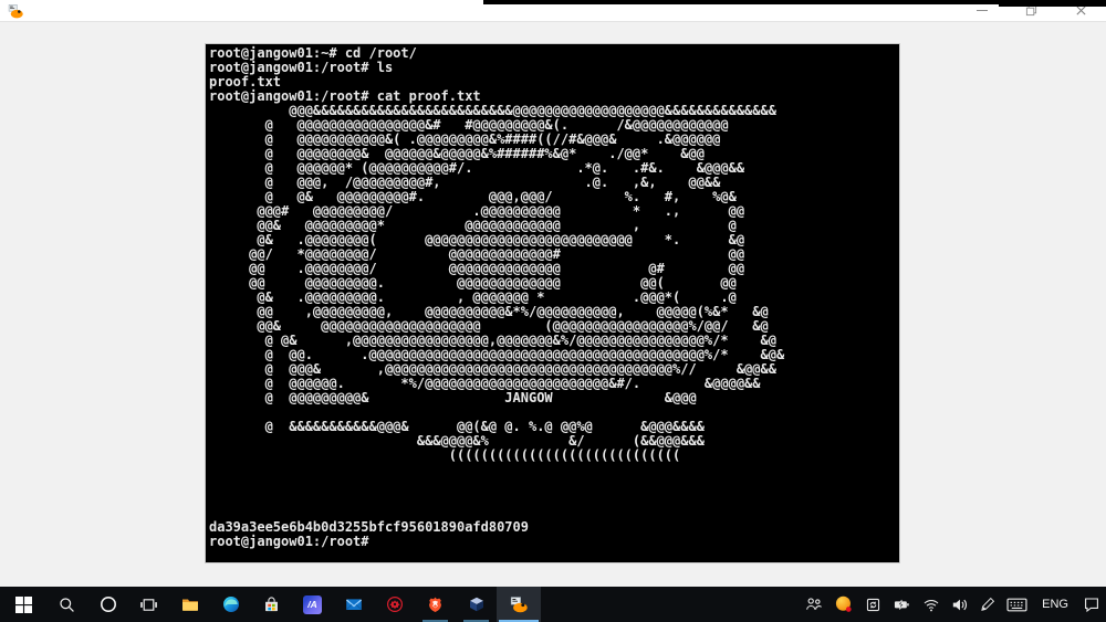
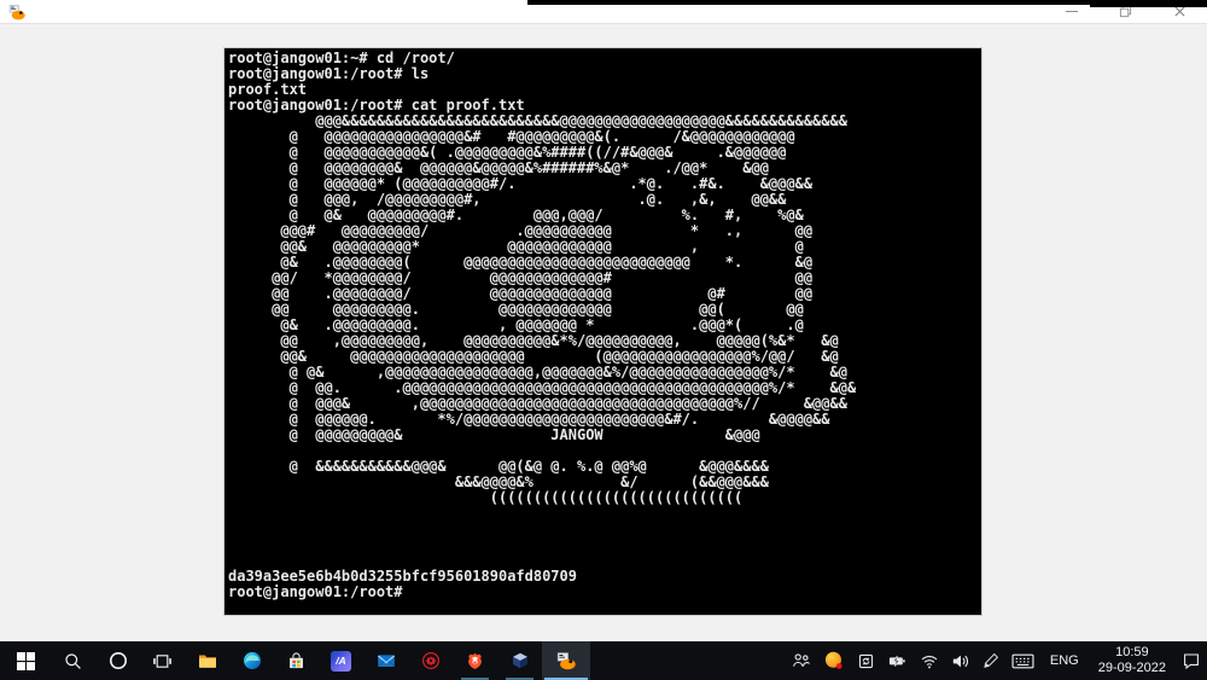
  root@jangow01:~# cd /root/
  root@jangow01:/root# ls
  proof.txt
  root@jangow01:/root# cat proof.txt
  @@@&&&&&&&&&&&&&&&&&&&&&&&&&@@@@@@@@@@@@@@@@@@@&&&&&&&&&&&&&&
  @ @@@@@@@@@@@@@@@@&# #@@@@@@@@@&(. /&@@@@@@@@@@@@
  @ @@@@@@@@@@@&( .@@@@@@@@@&%####((//#&@@@& .&@@@@@@
  @ @@@@@@@@& @@@@@@&@@@@@&%######%&@* ./@@* &@@
  @ @@@@@@* (@@@@@@@@@@#/. .*@. .#&. &@@@&&
  @ @@@, /@@@@@@@@@#, .@. ,&, @@&&
  @ @& @@@@@@@@@#. @@@,@@@/ %. #, %@&
  @@@# @@@@@@@@@/ .@@@@@@@@@@ * ., @@
  @@& @@@@@@@@@* @@@@@@@@@@@@ , @
  @& .@@@@@@@@( @@@@@@@@@@@@@@@@@@@@@@@@@@ *. &@
  @@/ *@@@@@@@@/ @@@@@@@@@@@@@# @@
  @@ .@@@@@@@@/ @@@@@@@@@@@@@@ @# @@
  @@ @@@@@@@@@. @@@@@@@@@@@@@ @@( @@
  @& .@@@@@@@@@. , @@@@@@@ * .@@@*( .@
  @@ ,@@@@@@@@@, @@@@@@@@@@&*%/@@@@@@@@@@, @@@@@(%&* &@
  @@& @@@@@@@@@@@@@@@@@@@@ (@@@@@@@@@@@@@@@@@%/@@/ &@
  @ @& ,@@@@@@@@@@@@@@@@@,@@@@@@@&%/@@@@@@@@@@@@@@@@%/* &@
  @ @@. .@@@@@@@@@@@@@@@@@@@@@@@@@@@@@@@@@@@@@@@@@@%/* &@&
  @ @@@& ,@@@@@@@@@@@@@@@@@@@@@@@@@@@@@@@@@@@@%// &@@&&
  @ @@@@@@. *%/@@@@@@@@@@@@@@@@@@@@@@@&#/. &@@@@&&
  @ @@@@@@@@@& JANGOW &@@@
  @ &&&&&&&&&&&@@@& @@(&@ @. %.@ @@%@ &@@@&&&&
  &&&@@@@&% &/ (&&@@@&&&
  (((((((((((((((((((((((((((((
  da39a3ee5e6b4b0d3255bfcf95601890afd80709
  root@jangow01:/root#
  /A
  ENG
+ 10:59
+ 29-09-2022
